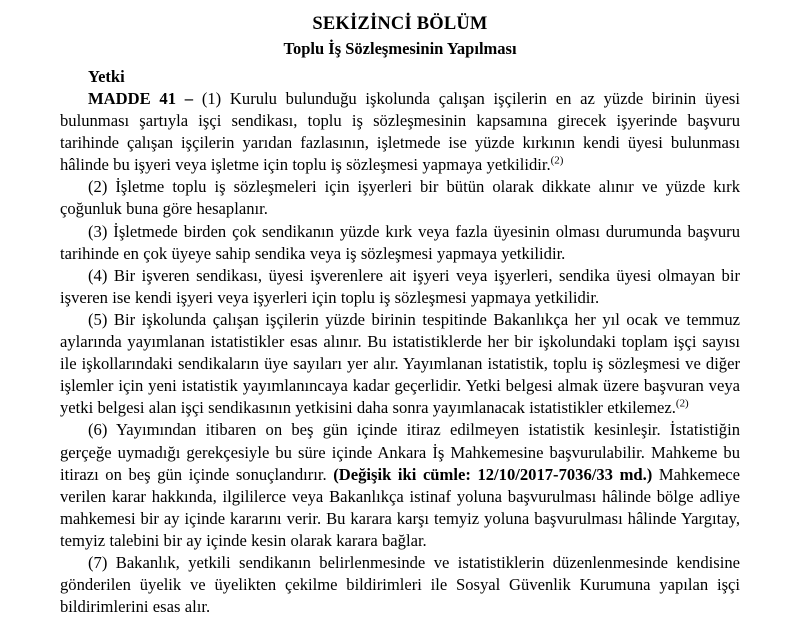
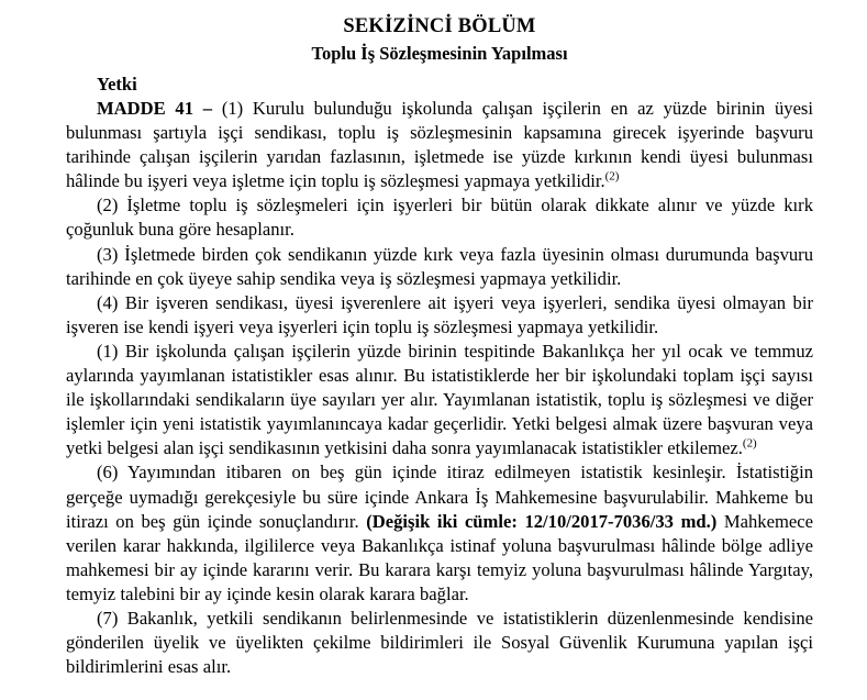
  SEKİZİNCİ BÖLÜM
  Toplu İş Sözleşmesinin Yapılması
  Yetki
  MADDE 41 – (1) Kurulu bulunduğu işkolunda çalışan işçilerin en az yüzde birinin üyesi bulunması şartıyla işçi sendikası, toplu iş sözleşmesinin kapsamına girecek işyerinde başvuru tarihinde çalışan işçilerin yarıdan fazlasının, işletmede ise yüzde kırkının kendi üyesi bulunması hâlinde bu işyeri veya işletme için toplu iş sözleşmesi yapmaya yetkilidir.(2)
  (2) İşletme toplu iş sözleşmeleri için işyerleri bir bütün olarak dikkate alınır ve yüzde kırk çoğunluk buna göre hesaplanır.
  (3) İşletmede birden çok sendikanın yüzde kırk veya fazla üyesinin olması durumunda başvuru tarihinde en çok üyeye sahip sendika veya iş sözleşmesi yapmaya yetkilidir.
  (4) Bir işveren sendikası, üyesi işverenlere ait işyeri veya işyerleri, sendika üyesi olmayan bir işveren ise kendi işyeri veya işyerleri için toplu iş sözleşmesi yapmaya yetkilidir.
- (5) Bir işkolunda çalışan işçilerin yüzde birinin tespitinde Bakanlıkça her yıl ocak ve temmuz aylarında yayımlanan istatistikler esas alınır. Bu istatistiklerde her bir işkolundaki toplam işçi sayısı ile işkollarındaki sendikaların üye sayıları yer alır. Yayımlanan istatistik, toplu iş sözleşmesi ve diğer işlemler için yeni istatistik yayımlanıncaya kadar geçerlidir. Yetki belgesi almak üzere başvuran veya yetki belgesi alan işçi sendikasının yetkisini daha sonra yayımlanacak istatistikler etkilemez.(2)
+ (1) Bir işkolunda çalışan işçilerin yüzde birinin tespitinde Bakanlıkça her yıl ocak ve temmuz aylarında yayımlanan istatistikler esas alınır. Bu istatistiklerde her bir işkolundaki toplam işçi sayısı ile işkollarındaki sendikaların üye sayıları yer alır. Yayımlanan istatistik, toplu iş sözleşmesi ve diğer işlemler için yeni istatistik yayımlanıncaya kadar geçerlidir. Yetki belgesi almak üzere başvuran veya yetki belgesi alan işçi sendikasının yetkisini daha sonra yayımlanacak istatistikler etkilemez.(2)
  (6) Yayımından itibaren on beş gün içinde itiraz edilmeyen istatistik kesinleşir. İstatistiğin gerçeğe uymadığı gerekçesiyle bu süre içinde Ankara İş Mahkemesine başvurulabilir. Mahkeme bu itirazı on beş gün içinde sonuçlandırır. (Değişik iki cümle: 12/10/2017-7036/33 md.) Mahkemece verilen karar hakkında, ilgililerce veya Bakanlıkça istinaf yoluna başvurulması hâlinde bölge adliye mahkemesi bir ay içinde kararını verir. Bu karara karşı temyiz yoluna başvurulması hâlinde Yargıtay, temyiz talebini bir ay içinde kesin olarak karara bağlar.
  (7) Bakanlık, yetkili sendikanın belirlenmesinde ve istatistiklerin düzenlenmesinde kendisine gönderilen üyelik ve üyelikten çekilme bildirimleri ile Sosyal Güvenlik Kurumuna yapılan işçi bildirimlerini esas alır.
